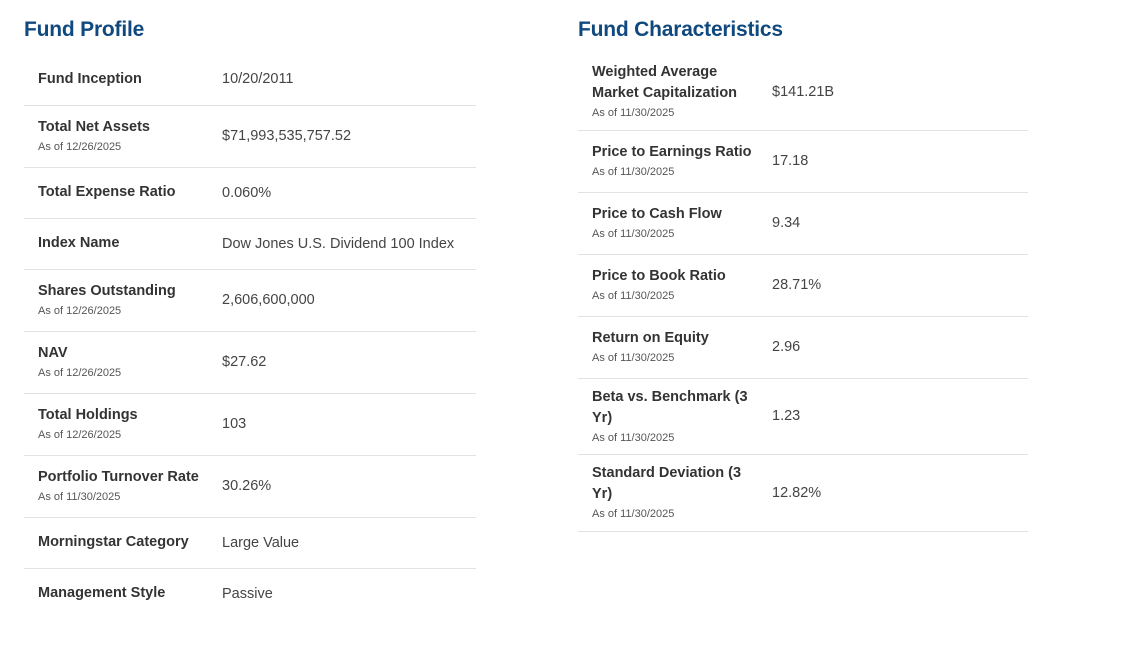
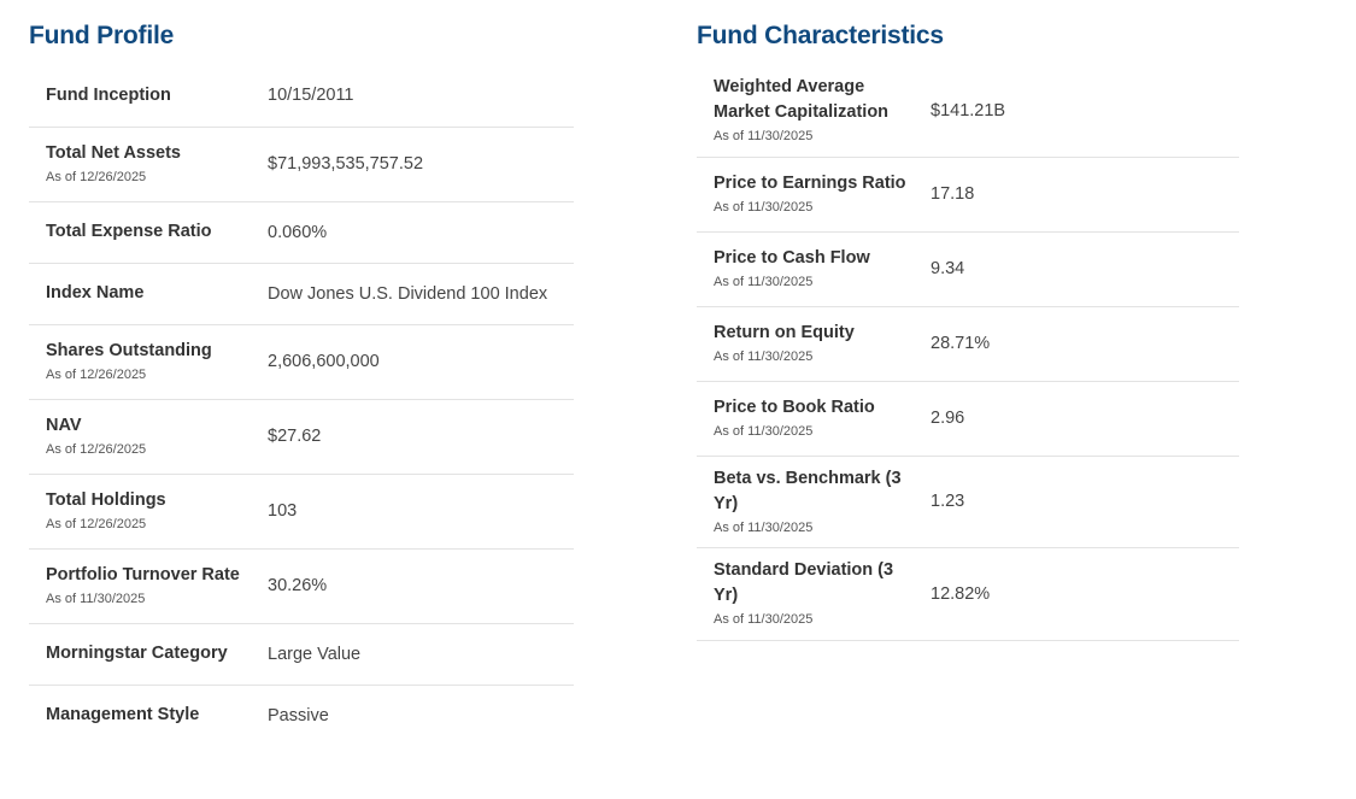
  Fund Profile
  Fund Inception
- 10/20/2011
+ 10/15/2011
  Total Net Assets
  As of 12/26/2025
  $71,993,535,757.52
  Total Expense Ratio
  0.060%
  Index Name
  Dow Jones U.S. Dividend 100 Index
  Shares Outstanding
  As of 12/26/2025
  2,606,600,000
  NAV
  As of 12/26/2025
  $27.62
  Total Holdings
  As of 12/26/2025
  103
  Portfolio Turnover Rate
  As of 11/30/2025
  30.26%
  Morningstar Category
  Large Value
  Management Style
  Passive
  Fund Characteristics
  Weighted Average Market Capitalization
  As of 11/30/2025
  $141.21B
  Price to Earnings Ratio
  As of 11/30/2025
  17.18
  Price to Cash Flow
  As of 11/30/2025
  9.34
- Price to Book Ratio
+ Return on Equity
  As of 11/30/2025
  28.71%
- Return on Equity
+ Price to Book Ratio
  As of 11/30/2025
  2.96
  Beta vs. Benchmark (3 Yr)
  As of 11/30/2025
  1.23
  Standard Deviation (3 Yr)
  As of 11/30/2025
  12.82%
